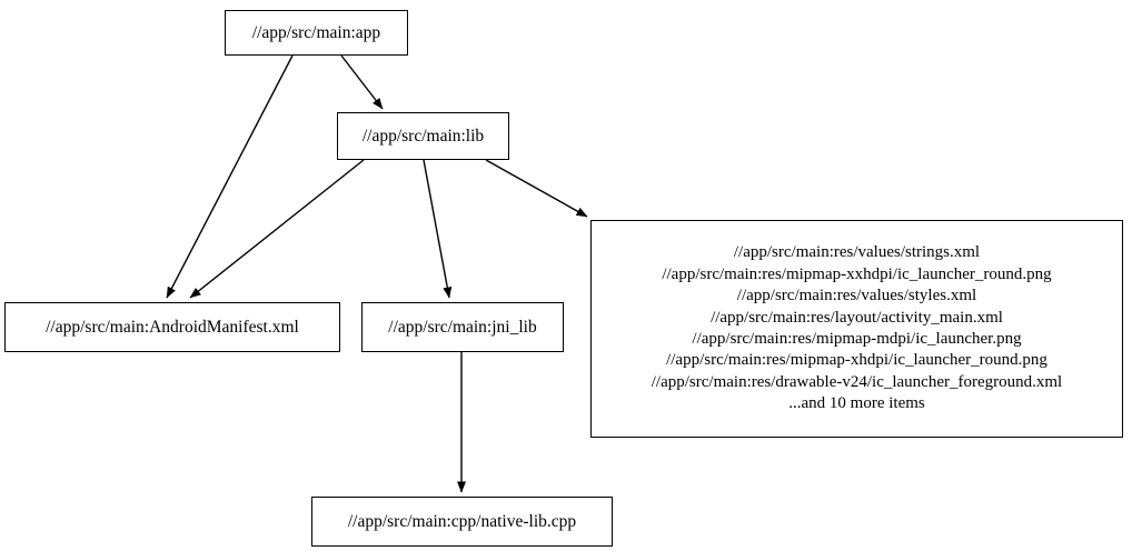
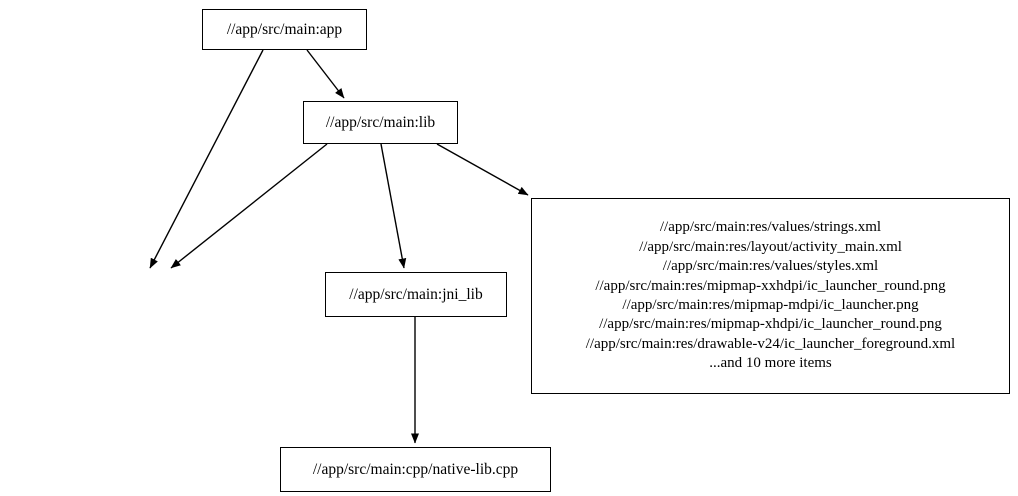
  //app/src/main:app
  //app/src/main:lib
- //app/src/main:AndroidManifest.xml
  //app/src/main:jni_lib
  //app/src/main:res/values/strings.xml
- //app/src/main:res/mipmap-xxhdpi/ic_launcher_round.png
+ //app/src/main:res/layout/activity_main.xml
  //app/src/main:res/values/styles.xml
- //app/src/main:res/layout/activity_main.xml
+ //app/src/main:res/mipmap-xxhdpi/ic_launcher_round.png
  //app/src/main:res/mipmap-mdpi/ic_launcher.png
  //app/src/main:res/mipmap-xhdpi/ic_launcher_round.png
  //app/src/main:res/drawable-v24/ic_launcher_foreground.xml
  ...and 10 more items
  //app/src/main:cpp/native-lib.cpp
